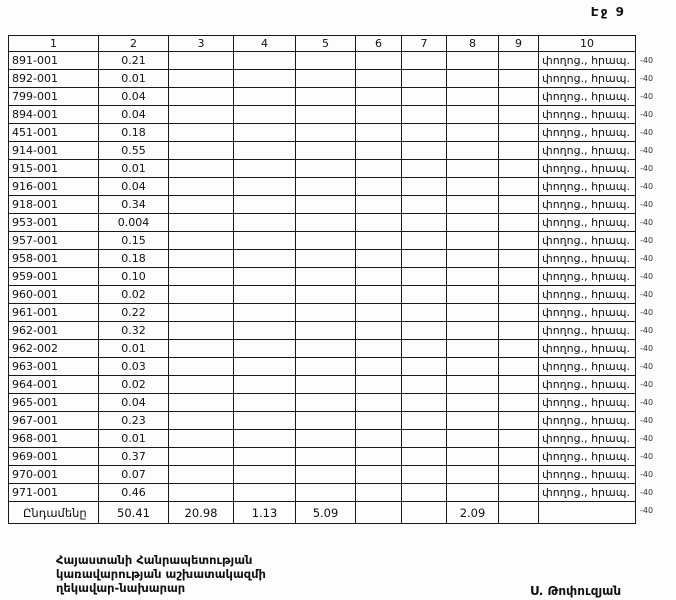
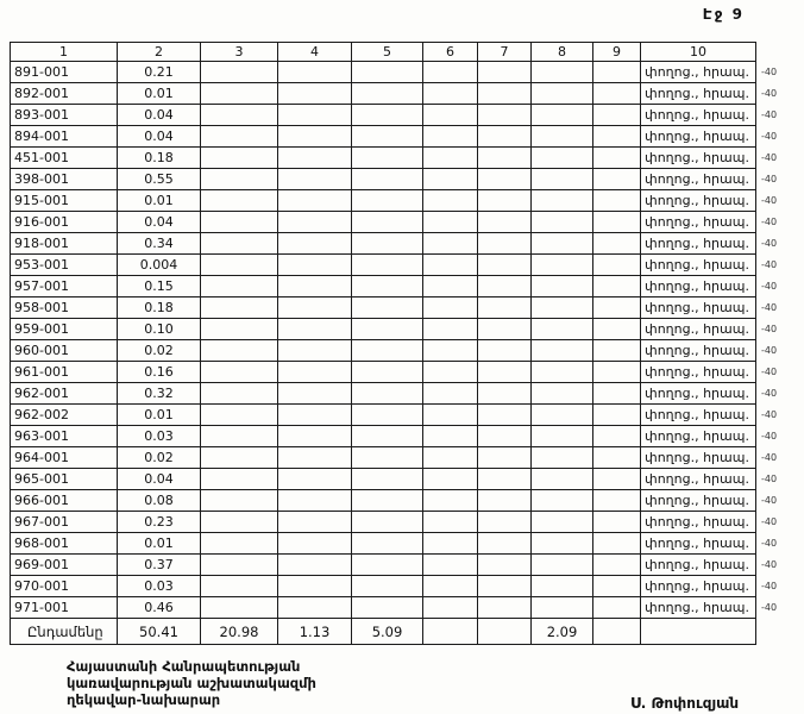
  Էջ 9
  1	2	3	4	5	6	7	8	9	10
  891-001	0.21								փողոց., հրապ.
  892-001	0.01								փողոց., հրապ.
- 799-001	0.04								փողոց., հրապ.
+ 893-001	0.04								փողոց., հրապ.
  894-001	0.04								փողոց., հրապ.
  451-001	0.18								փողոց., հրապ.
- 914-001	0.55								փողոց., հրապ.
+ 398-001	0.55								փողոց., հրապ.
  915-001	0.01								փողոց., հրապ.
  916-001	0.04								փողոց., հրապ.
  918-001	0.34								փողոց., հրապ.
  953-001	0.004								փողոց., հրապ.
  957-001	0.15								փողոց., հրապ.
  958-001	0.18								փողոց., հրապ.
  959-001	0.10								փողոց., հրապ.
  960-001	0.02								փողոց., հրապ.
- 961-001	0.22								փողոց., հրապ.
+ 961-001	0.16								փողոց., հրապ.
  962-001	0.32								փողոց., հրապ.
  962-002	0.01								փողոց., հրապ.
  963-001	0.03								փողոց., հրապ.
  964-001	0.02								փողոց., հրապ.
  965-001	0.04								փողոց., հրապ.
+ 966-001	0.08								փողոց., հրապ.
  967-001	0.23								փողոց., հրապ.
  968-001	0.01								փողոց., հրապ.
  969-001	0.37								փողոց., հրապ.
- 970-001	0.07								փողոց., հրապ.
+ 970-001	0.03								փողոց., հրապ.
  971-001	0.46								փողոց., հրապ.
  Ընդամենը	50.41	20.98	1.13	5.09			2.09
  -40
  -40
  -40
  -40
  -40
  -40
  -40
  -40
  -40
  -40
  -40
  -40
  -40
  -40
  -40
  -40
  -40
  -40
  -40
  -40
  -40
  -40
  -40
  -40
  -40
  -40
  Հայաստանի Հանրապետության
  կառավարության աշխատակազմի
  ղեկավար-նախարար
  Ս. Թոփուզյան
